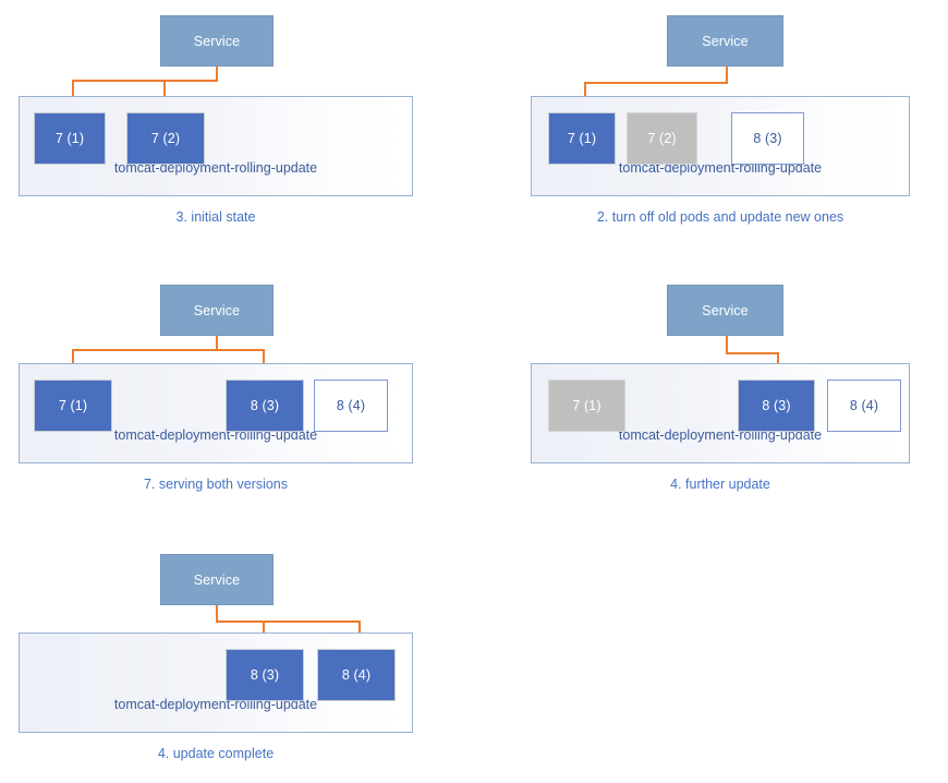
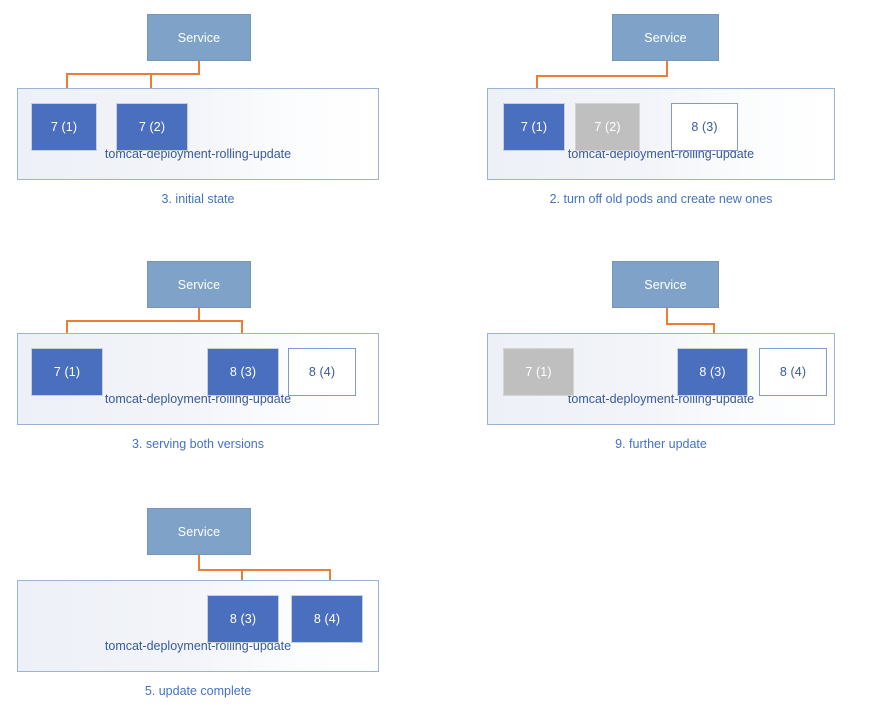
  Service
  tomcat-deployment-rolling-update
  7 (1)
  7 (2)
  3. initial state
  Service
  tomcat-deployment-rolling-update
  7 (1)
  7 (2)
  8 (3)
- 2. turn off old pods and update new ones
+ 2. turn off old pods and create new ones
  Service
  tomcat-deployment-rolling-update
  7 (1)
  8 (3)
  8 (4)
- 7. serving both versions
+ 3. serving both versions
  Service
  tomcat-deployment-rolling-update
  7 (1)
  8 (3)
  8 (4)
- 4. further update
+ 9. further update
  Service
  tomcat-deployment-rolling-update
  8 (3)
  8 (4)
- 4. update complete
+ 5. update complete
